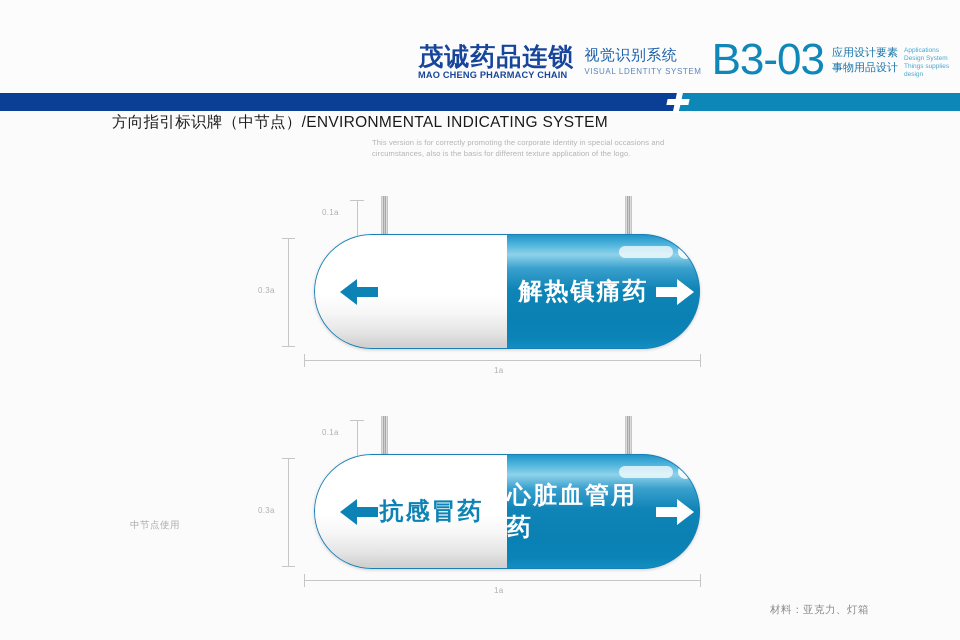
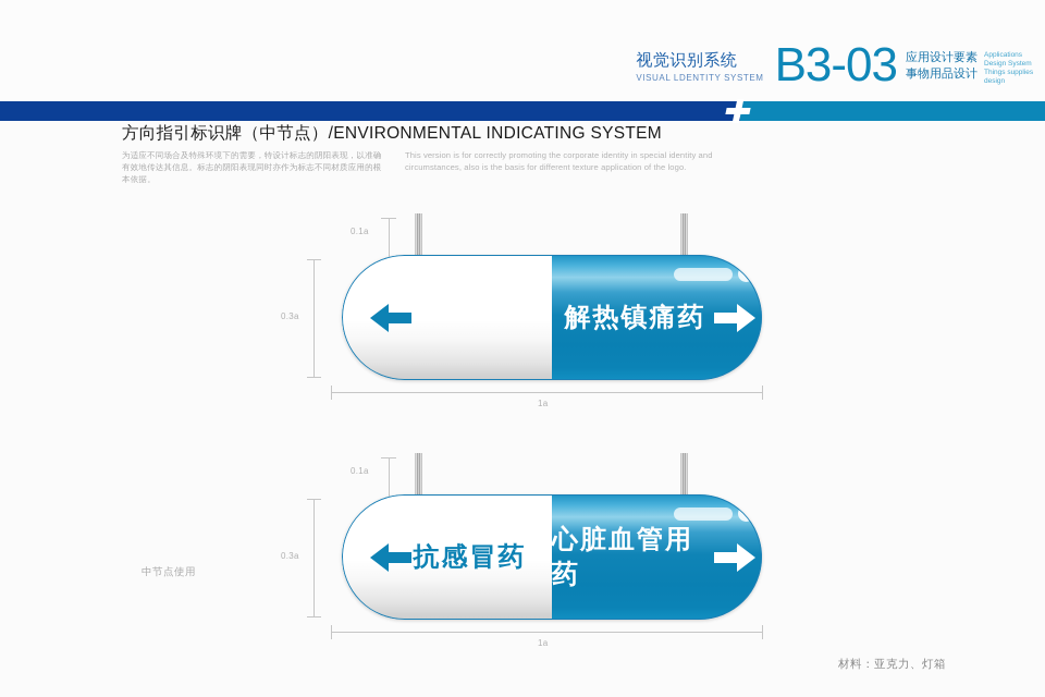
- 茂诚药品连锁
- MAO CHENG PHARMACY CHAIN
  视觉识别系统
  VISUAL LDENTITY SYSTEM
  B3-03
  应用设计要素
  事物用品设计
  方向指引标识牌（中节点）/ENVIRONMENTAL INDICATING SYSTEM
+ 为适应不同场合及特殊环境下的需要，特设计标志的阴阳表现，以准确有效地传达其信息。标志的阴阳表现同时亦作为标志不同材质应用的根本依据。
- This version is for correctly promoting the corporate identity in special occasions and circumstances, also is the basis for different texture application of the logo.
+ This version is for correctly promoting the corporate identity in special identity and circumstances, also is the basis for different texture application of the logo.
  0.1a
  0.3a
  1a
  解热镇痛药
  0.1a
  0.3a
  1a
  抗感冒药
  心脏血管用药
  中节点使用
  材料：亚克力、灯箱
